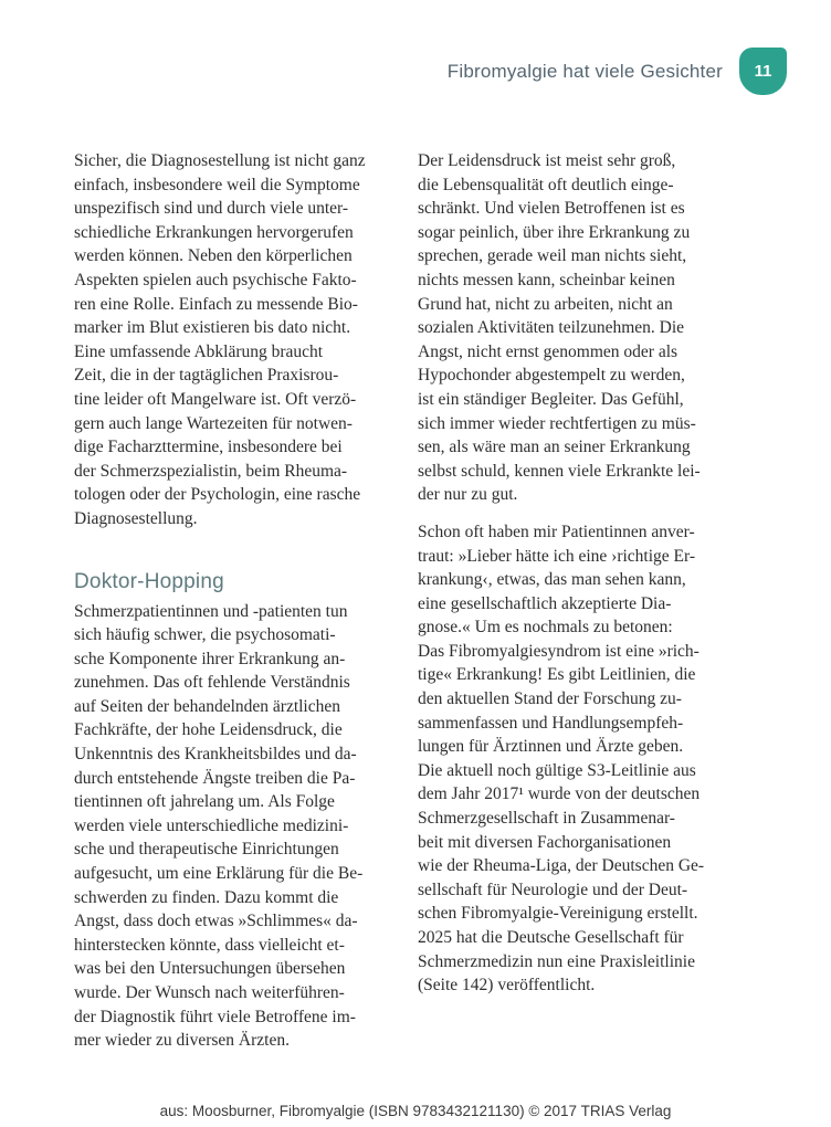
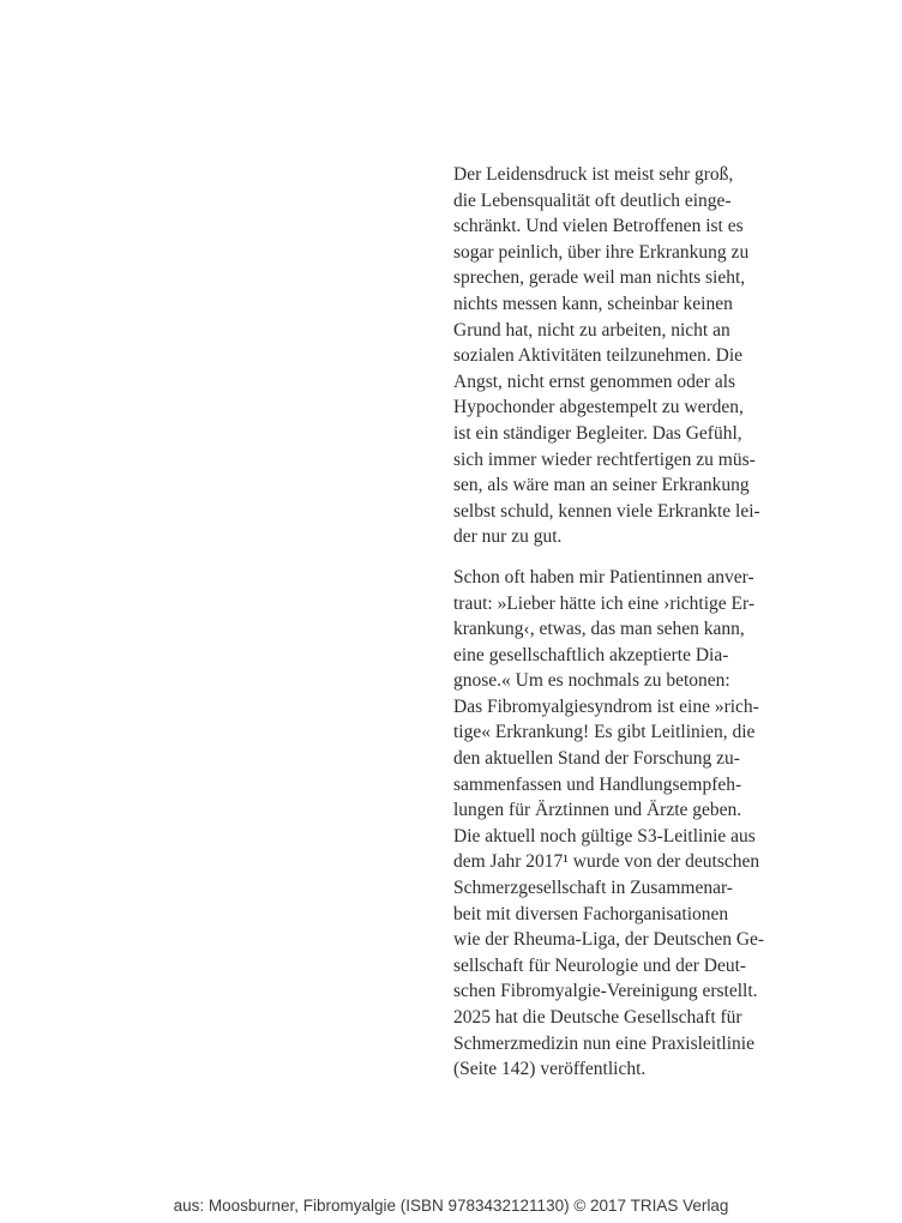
- Fibromyalgie hat viele Gesichter
- 11
- Sicher, die Diagnosestellung ist nicht ganz
- einfach, insbesondere weil die Symptome
- unspezifisch sind und durch viele unter-
- schiedliche Erkrankungen hervorgerufen
- werden können. Neben den körperlichen
- Aspekten spielen auch psychische Fakto-
- ren eine Rolle. Einfach zu messende Bio-
- marker im Blut existieren bis dato nicht.
- Eine umfassende Abklärung braucht
- Zeit, die in der tagtäglichen Praxisrou-
- tine leider oft Mangelware ist. Oft verzö-
- gern auch lange Wartezeiten für notwen-
- dige Facharzttermine, insbesondere bei
- der Schmerzspezialistin, beim Rheuma-
- tologen oder der Psychologin, eine rasche
- Diagnosestellung.
- Doktor-Hopping
- Schmerzpatientinnen und -patienten tun
- sich häufig schwer, die psychosomati-
- sche Komponente ihrer Erkrankung an-
- zunehmen. Das oft fehlende Verständnis
- auf Seiten der behandelnden ärztlichen
- Fachkräfte, der hohe Leidensdruck, die
- Unkenntnis des Krankheitsbildes und da-
- durch entstehende Ängste treiben die Pa-
- tientinnen oft jahrelang um. Als Folge
- werden viele unterschiedliche medizini-
- sche und therapeutische Einrichtungen
- aufgesucht, um eine Erklärung für die Be-
- schwerden zu finden. Dazu kommt die
- Angst, dass doch etwas »Schlimmes« da-
- hinterstecken könnte, dass vielleicht et-
- was bei den Untersuchungen übersehen
- wurde. Der Wunsch nach weiterführen-
- der Diagnostik führt viele Betroffene im-
- mer wieder zu diversen Ärzten.
  Der Leidensdruck ist meist sehr groß,
  die Lebensqualität oft deutlich einge-
  schränkt. Und vielen Betroffenen ist es
  sogar peinlich, über ihre Erkrankung zu
  sprechen, gerade weil man nichts sieht,
  nichts messen kann, scheinbar keinen
  Grund hat, nicht zu arbeiten, nicht an
  sozialen Aktivitäten teilzunehmen. Die
  Angst, nicht ernst genommen oder als
  Hypochonder abgestempelt zu werden,
  ist ein ständiger Begleiter. Das Gefühl,
  sich immer wieder rechtfertigen zu müs-
  sen, als wäre man an seiner Erkrankung
  selbst schuld, kennen viele Erkrankte lei-
  der nur zu gut.
  Schon oft haben mir Patientinnen anver-
  traut: »Lieber hätte ich eine ›richtige Er-
  krankung‹, etwas, das man sehen kann,
  eine gesellschaftlich akzeptierte Dia-
  gnose.« Um es nochmals zu betonen:
  Das Fibromyalgiesyndrom ist eine »rich-
  tige« Erkrankung! Es gibt Leitlinien, die
  den aktuellen Stand der Forschung zu-
  sammenfassen und Handlungsempfeh-
  lungen für Ärztinnen und Ärzte geben.
  Die aktuell noch gültige S3-Leitlinie aus
  dem Jahr 2017¹ wurde von der deutschen
  Schmerzgesellschaft in Zusammenar-
  beit mit diversen Fachorganisationen
  wie der Rheuma-Liga, der Deutschen Ge-
  sellschaft für Neurologie und der Deut-
  schen Fibromyalgie-Vereinigung erstellt.
  2025 hat die Deutsche Gesellschaft für
  Schmerzmedizin nun eine Praxisleitlinie
  (Seite 142) veröffentlicht.
  aus: Moosburner, Fibromyalgie (ISBN 9783432121130) © 2017 TRIAS Verlag
